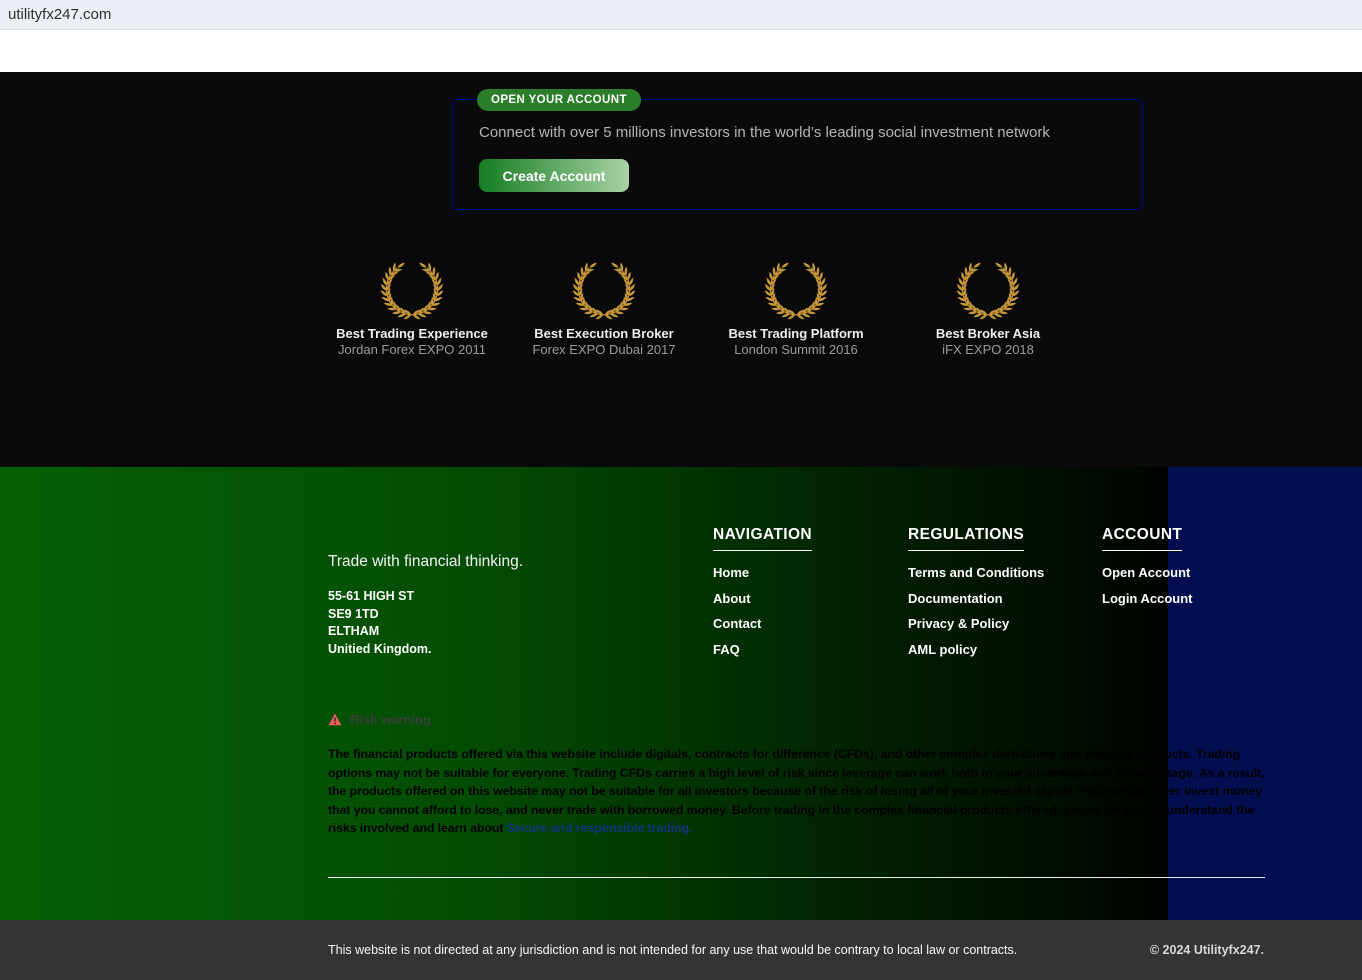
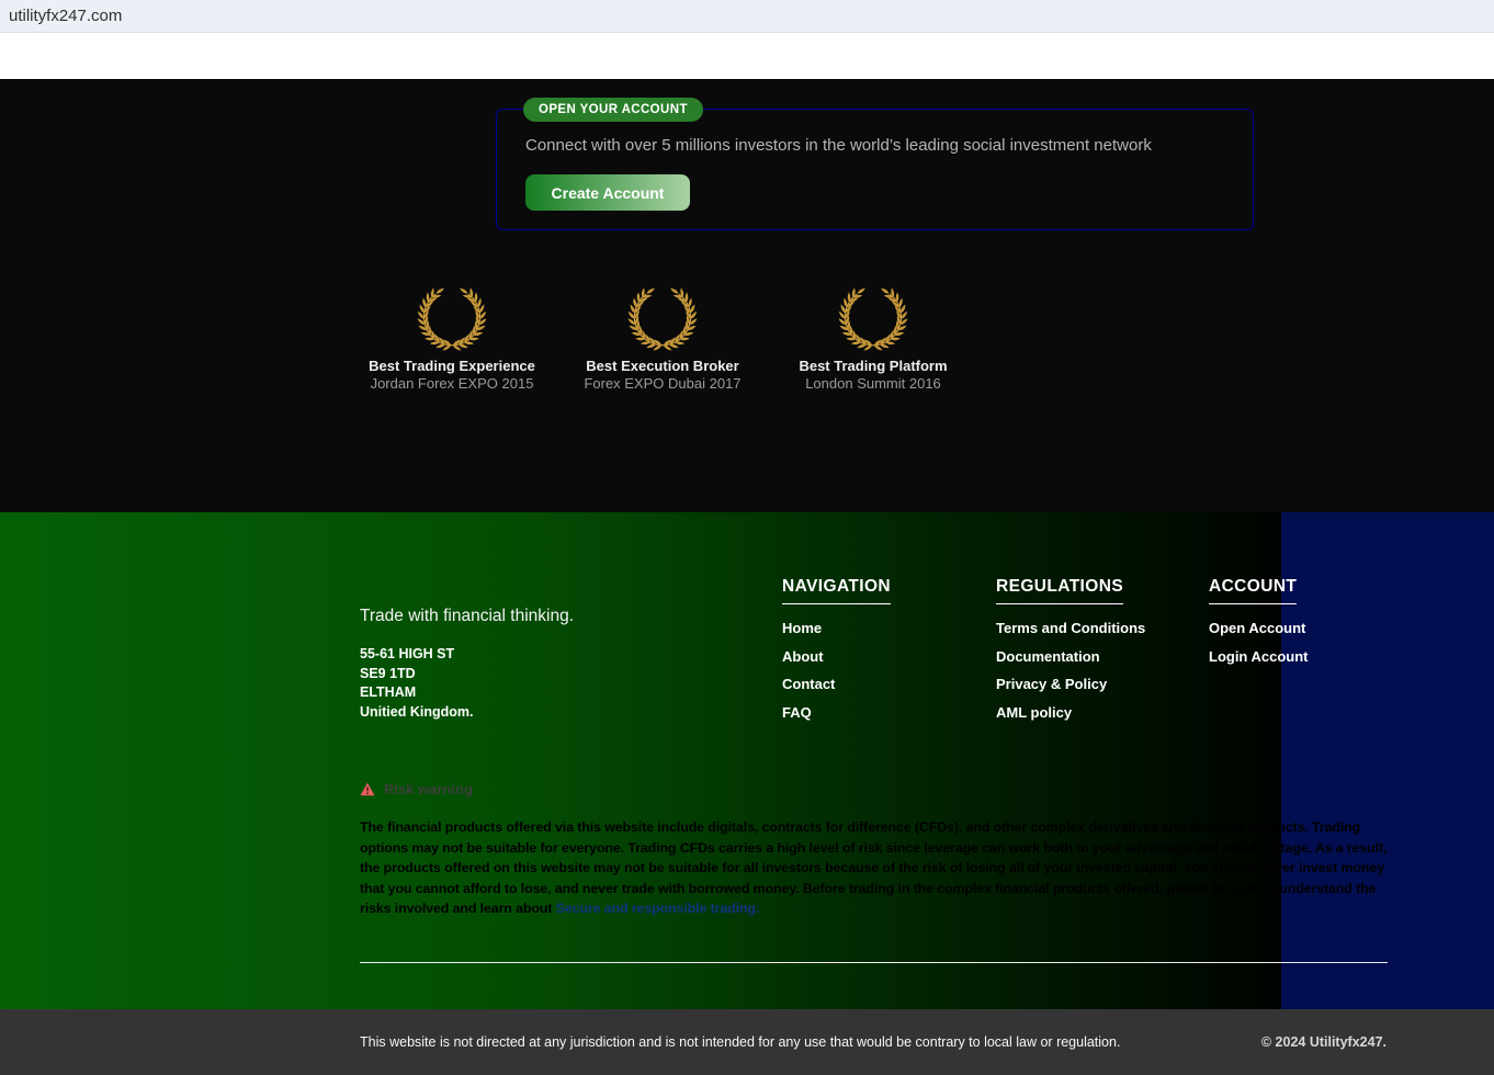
  utilityfx247.com
  OPEN YOUR ACCOUNT
  Connect with over 5 millions investors in the world’s leading social investment network
  Create Account
  Best Trading Experience
- Jordan Forex EXPO 2011
+ Jordan Forex EXPO 2015
  Best Execution Broker
  Forex EXPO Dubai 2017
  Best Trading Platform
  London Summit 2016
- Best Broker Asia
- iFX EXPO 2018
  Trade with financial thinking.
  55-61 HIGH ST
  SE9 1TD
  ELTHAM
  Unitied Kingdom.
  NAVIGATION
  Home
  About
  Contact
  FAQ
  REGULATIONS
  Terms and Conditions
  Documentation
  Privacy & Policy
  AML policy
  ACCOUNT
  Open Account
  Login Account
  Risk warning
  The financial products offered via this website include digitals, contracts for difference (CFDs), and other complex derivatives and financial products. Trading options may not be suitable for everyone. Trading CFDs carries a high level of risk since leverage can work both to your advantage and disadvantage. As a result, the products offered on this website may not be suitable for all investors because of the risk of losing all of your invested capital. You should never invest money that you cannot afford to lose, and never trade with borrowed money. Before trading in the complex financial products offered, please be sure to understand the risks involved and learn about Secure and responsible trading.
- This website is not directed at any jurisdiction and is not intended for any use that would be contrary to local law or contracts.
+ This website is not directed at any jurisdiction and is not intended for any use that would be contrary to local law or regulation.
  © 2024 Utilityfx247.
